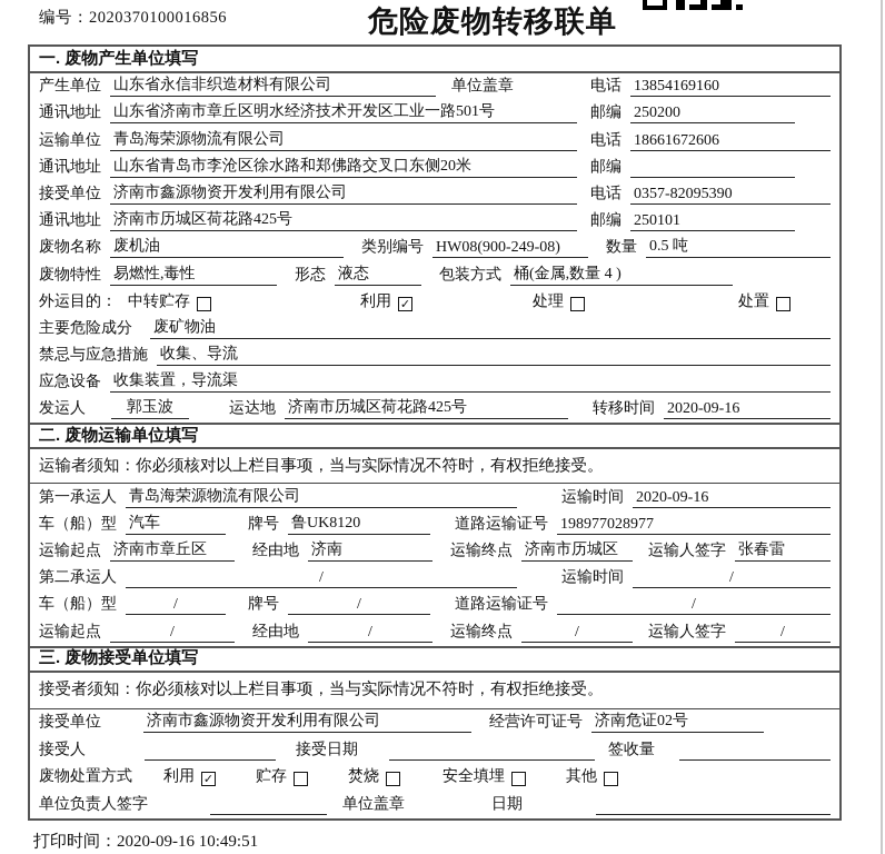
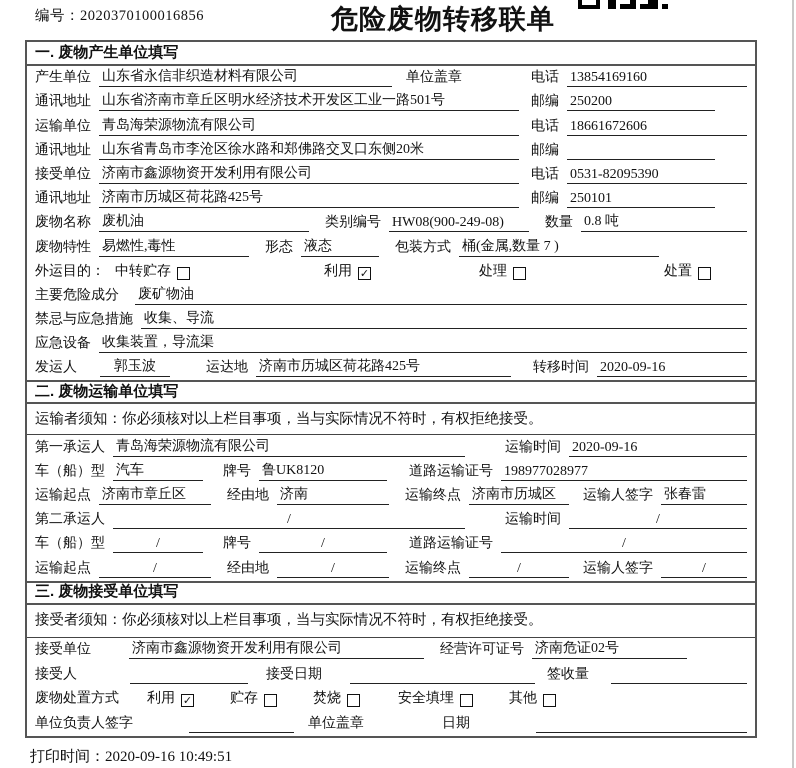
  编号：2020370100016856
  危险废物转移联单
  一. 废物产生单位填写
  产生单位
  山东省永信非织造材料有限公司
  单位盖章
  电话
  13854169160
  通讯地址
  山东省济南市章丘区明水经济技术开发区工业一路501号
  邮编
  250200
  运输单位
  青岛海荣源物流有限公司
  电话
  18661672606
  通讯地址
  山东省青岛市李沧区徐水路和郑佛路交叉口东侧20米
  邮编
  接受单位
  济南市鑫源物资开发利用有限公司
  电话
- 0357-82095390
+ 0531-82095390
  通讯地址
  济南市历城区荷花路425号
  邮编
  250101
  废物名称
  废机油
  类别编号
  HW08(900-249-08)
  数量
- 0.5 吨
+ 0.8 吨
  废物特性
  易燃性,毒性
  形态
  液态
  包装方式
- 桶(金属,数量 4 )
+ 桶(金属,数量 7 )
  外运目的：
  中转贮存
  利用
  ✓
  处理
  处置
  主要危险成分
  废矿物油
  禁忌与应急措施
  收集、导流
  应急设备
  收集装置，导流渠
  发运人
  郭玉波
  运达地
  济南市历城区荷花路425号
  转移时间
  2020-09-16
  二. 废物运输单位填写
  运输者须知：你必须核对以上栏目事项，当与实际情况不符时，有权拒绝接受。
  第一承运人
  青岛海荣源物流有限公司
  运输时间
  2020-09-16
  车（船）型
  汽车
  牌号
  鲁UK8120
  道路运输证号
  198977028977
  运输起点
  济南市章丘区
  经由地
  济南
  运输终点
  济南市历城区
  运输人签字
  张春雷
  第二承运人
  /
  运输时间
  /
  车（船）型
  /
  牌号
  /
  道路运输证号
  /
  运输起点
  /
  经由地
  /
  运输终点
  /
  运输人签字
  /
  三. 废物接受单位填写
  接受者须知：你必须核对以上栏目事项，当与实际情况不符时，有权拒绝接受。
  接受单位
  济南市鑫源物资开发利用有限公司
  经营许可证号
  济南危证02号
  接受人
  接受日期
  签收量
  废物处置方式
  利用
  ✓
  贮存
  焚烧
  安全填埋
  其他
  单位负责人签字
  单位盖章
  日期
  打印时间：2020-09-16 10:49:51
